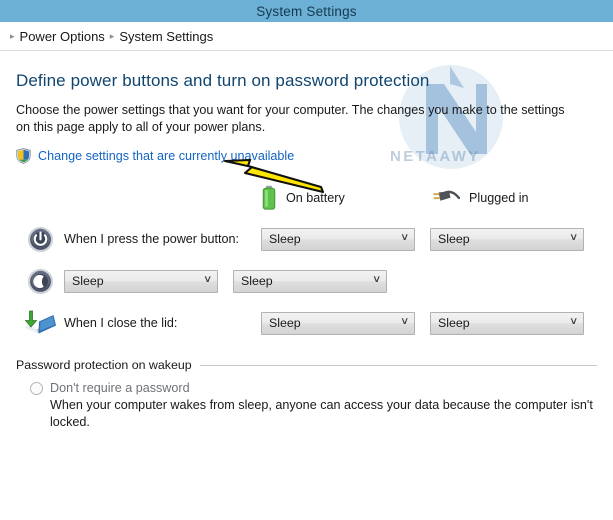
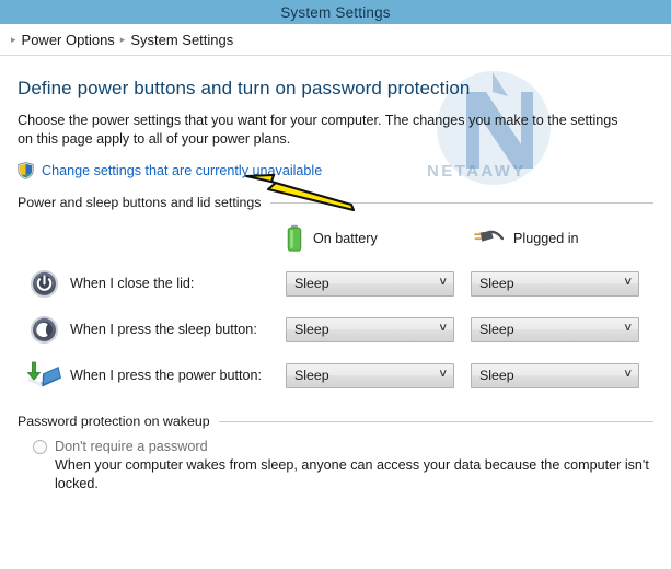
  System Settings
  ▸
  Power Options
  ▸
  System Settings
  NETAAWY
  Define power buttons and turn on password protection
  Choose the power settings that you want for your computer. The changes you make to the settings on this page apply to all of your power plans.
  Change settings that are currently unavailable
+ Power and sleep buttons and lid settings
  On battery
  Plugged in
- When I press the power button:
+ When I close the lid:
  Sleep
  ∨
  Sleep
  ∨
+ When I press the sleep button:
  Sleep
  ∨
  Sleep
  ∨
- When I close the lid:
+ When I press the power button:
  Sleep
  ∨
  Sleep
  ∨
  Password protection on wakeup
  Don't require a password
  When your computer wakes from sleep, anyone can access your data because the computer isn't locked.
